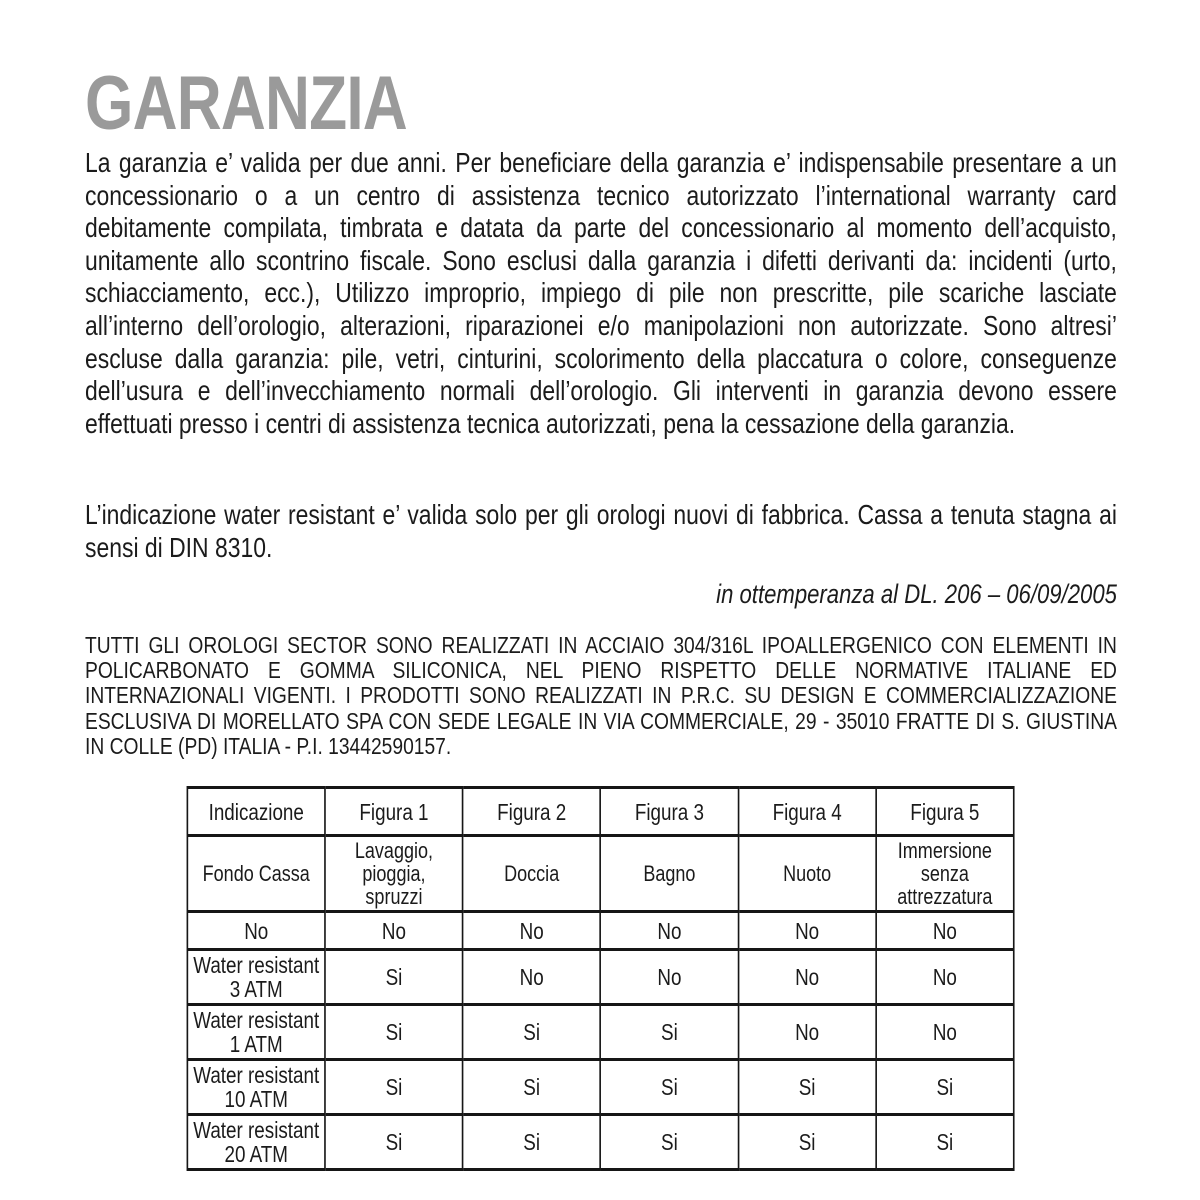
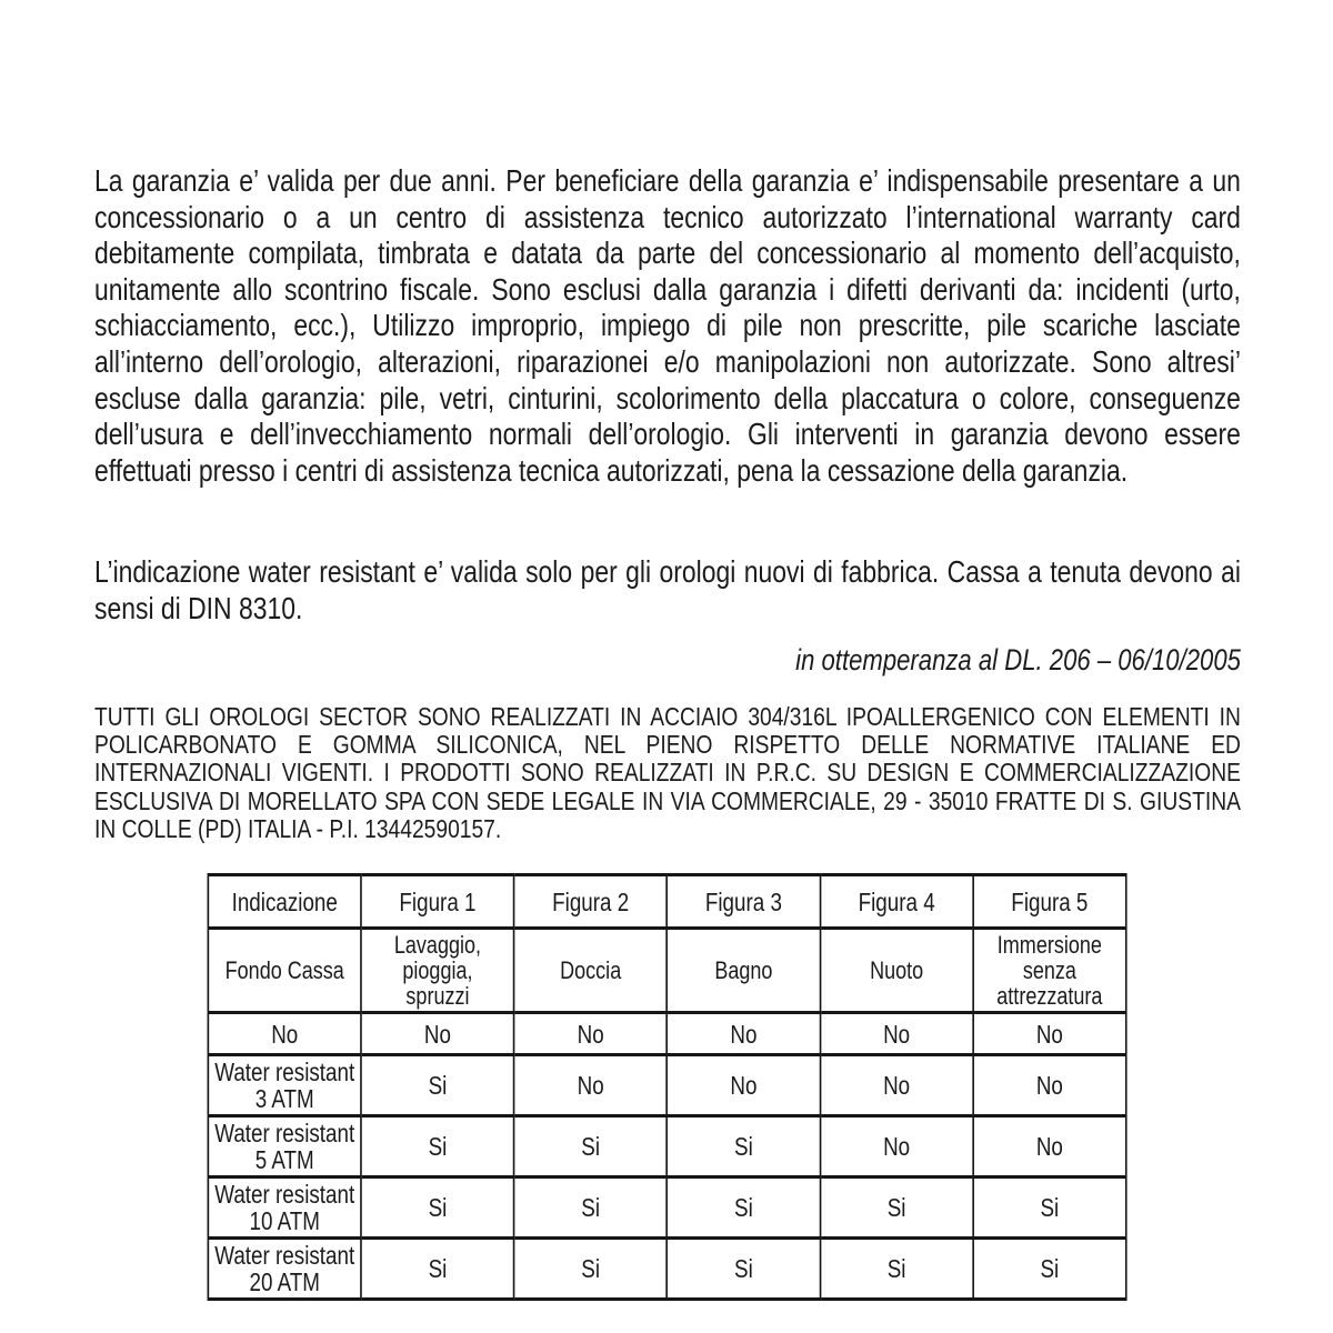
- GARANZIA
  La garanzia e’ valida per due anni. Per beneficiare della garanzia e’ indispensabile presentare a un concessionario o a un centro di assistenza tecnico autorizzato l’international warranty card debitamente compilata, timbrata e datata da parte del concessionario al momento dell’acquisto, unitamente allo scontrino fiscale. Sono esclusi dalla garanzia i difetti derivanti da: incidenti (urto, schiacciamento, ecc.), Utilizzo improprio, impiego di pile non prescritte, pile scariche lasciate all’interno dell’orologio, alterazioni, riparazionei e/o manipolazioni non autorizzate. Sono altresi’ escluse dalla garanzia: pile, vetri, cinturini, scolorimento della placcatura o colore, conseguenze dell’usura e dell’invecchiamento normali dell’orologio. Gli interventi in garanzia devono essere effettuati presso i centri di assistenza tecnica autorizzati, pena la cessazione della garanzia.
- L’indicazione water resistant e’ valida solo per gli orologi nuovi di fabbrica. Cassa a tenuta stagna ai sensi di DIN 8310.
+ L’indicazione water resistant e’ valida solo per gli orologi nuovi di fabbrica. Cassa a tenuta devono ai sensi di DIN 8310.
- in ottemperanza al DL. 206 – 06/09/2005
+ in ottemperanza al DL. 206 – 06/10/2005
  TUTTI GLI OROLOGI SECTOR SONO REALIZZATI IN ACCIAIO 304/316L IPOALLERGENICO CON ELEMENTI IN POLICARBONATO E GOMMA SILICONICA, NEL PIENO RISPETTO DELLE NORMATIVE ITALIANE ED INTERNAZIONALI VIGENTI. I PRODOTTI SONO REALIZZATI IN P.R.C. SU DESIGN E COMMERCIALIZZAZIONE ESCLUSIVA DI MORELLATO SPA CON SEDE LEGALE IN VIA COMMERCIALE, 29 - 35010 FRATTE DI S. GIUSTINA IN COLLE (PD) ITALIA - P.I. 13442590157.
  Indicazione	Figura 1	Figura 2	Figura 3	Figura 4	Figura 5
  Fondo Cassa	Lavaggio, pioggia, spruzzi	Doccia	Bagno	Nuoto	Immersione senza attrezzatura
  No	No	No	No	No	No
  Water resistant 3 ATM	Si	No	No	No	No
- Water resistant 1 ATM	Si	Si	Si	No	No
+ Water resistant 5 ATM	Si	Si	Si	No	No
  Water resistant 10 ATM	Si	Si	Si	Si	Si
  Water resistant 20 ATM	Si	Si	Si	Si	Si
